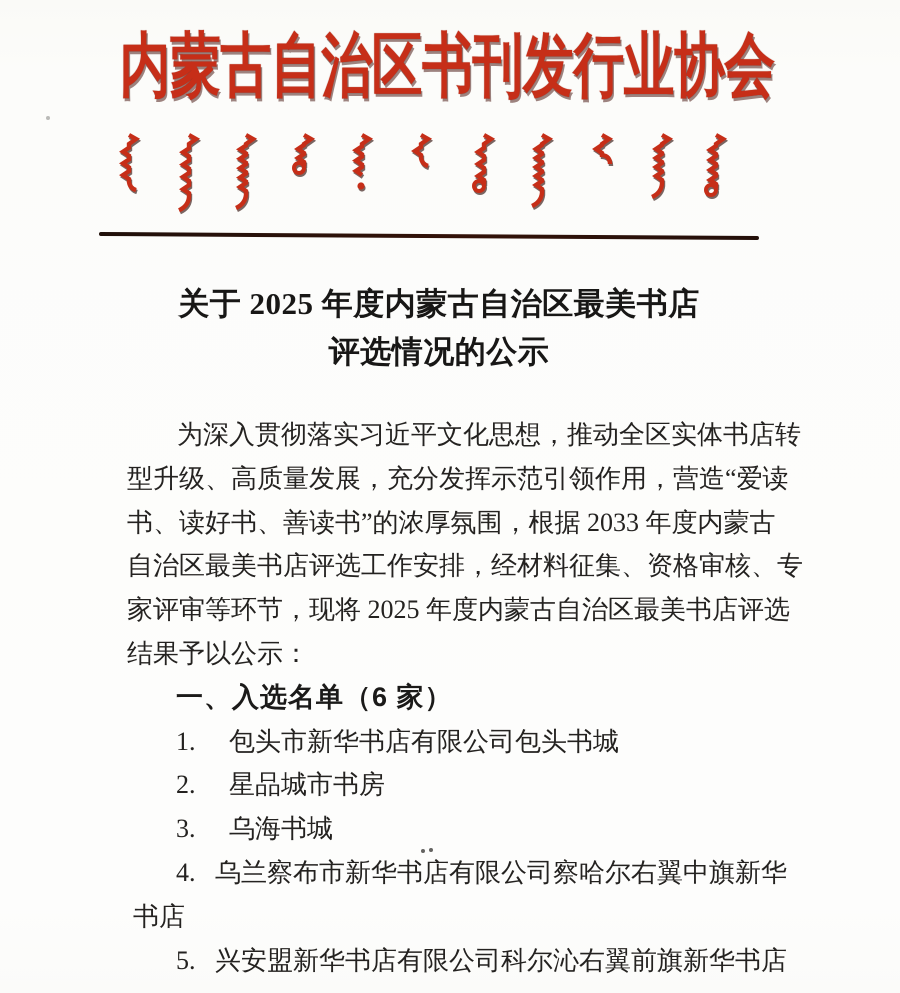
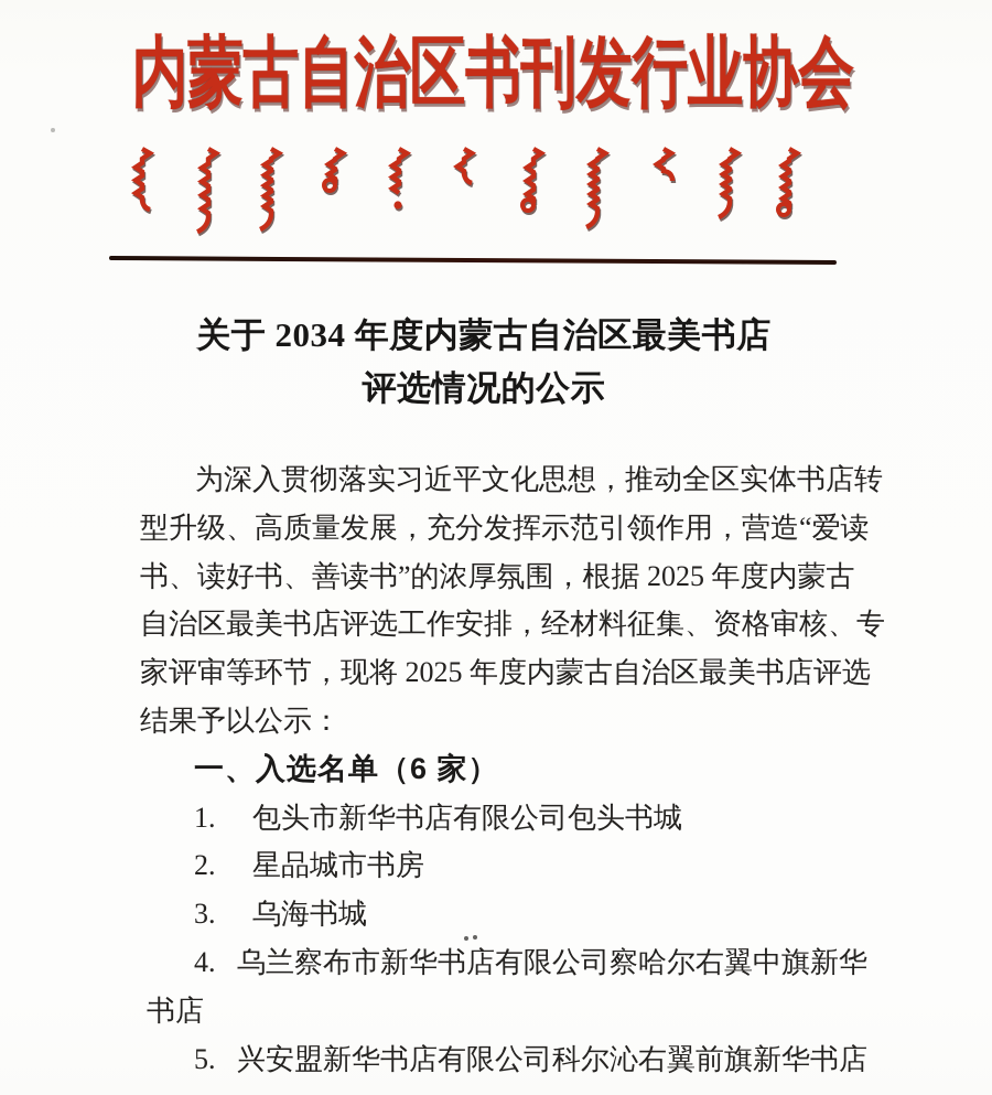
  内蒙古自治区书刊发行业协会
- 关于 2025 年度内蒙古自治区最美书店
+ 关于 2034 年度内蒙古自治区最美书店
  评选情况的公示
  为深入贯彻落实习近平文化思想，推动全区实体书店转
  型升级、高质量发展，充分发挥示范引领作用，营造“爱读
- 书、读好书、善读书”的浓厚氛围，根据 2033 年度内蒙古
+ 书、读好书、善读书”的浓厚氛围，根据 2025 年度内蒙古
  自治区最美书店评选工作安排，经材料征集、资格审核、专
  家评审等环节，现将 2025 年度内蒙古自治区最美书店评选
  结果予以公示：
  一、入选名单（6 家）
  1.
  包头市新华书店有限公司包头书城
  2.
  星品城市书房
  3.
  乌海书城
  4.
  乌兰察布市新华书店有限公司察哈尔右翼中旗新华
  书店
  5.
  兴安盟新华书店有限公司科尔沁右翼前旗新华书店
